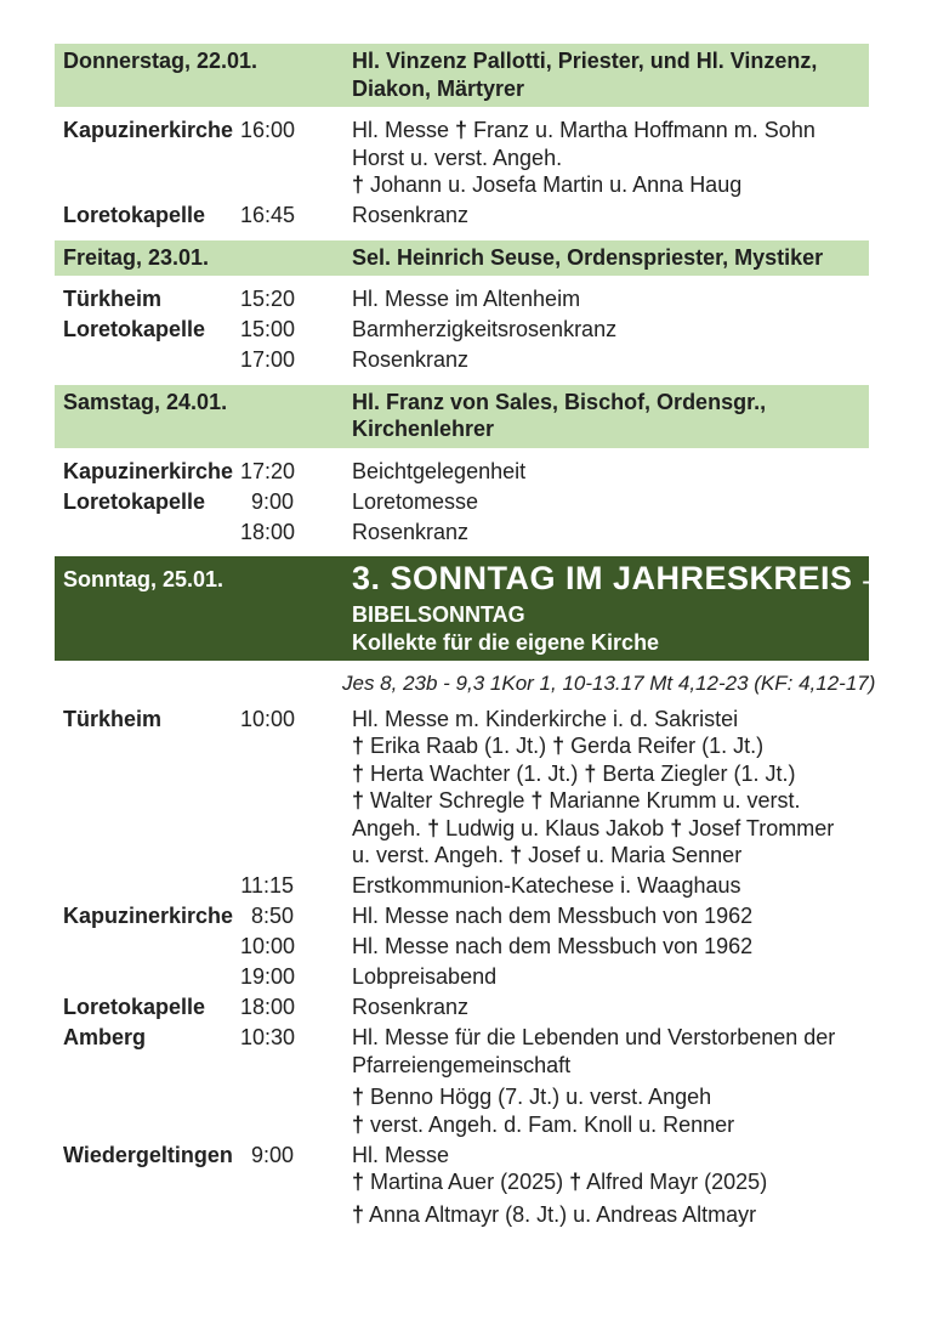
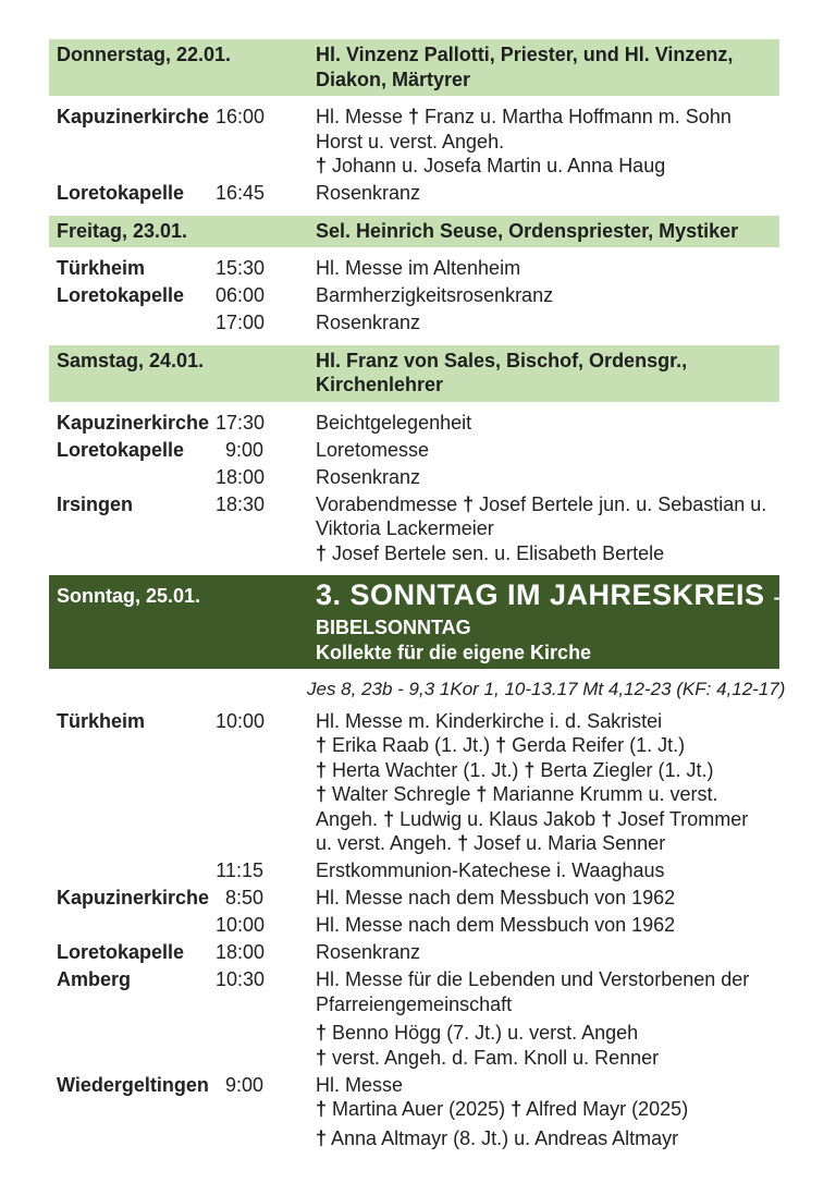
  Donnerstag, 22.01.
  Hl. Vinzenz Pallotti, Priester, und Hl. Vinzenz,
  Diakon, Märtyrer
  Kapuzinerkirche
  16:00
  Hl. Messe † Franz u. Martha Hoffmann m. Sohn
  Horst u. verst. Angeh.
  † Johann u. Josefa Martin u. Anna Haug
  Loretokapelle
  16:45
  Rosenkranz
  Freitag, 23.01.
  Sel. Heinrich Seuse, Ordenspriester, Mystiker
  Türkheim
- 15:20
+ 15:30
  Hl. Messe im Altenheim
  Loretokapelle
- 15:00
+ 06:00
  Barmherzigkeitsrosenkranz
  17:00
  Rosenkranz
  Samstag, 24.01.
  Hl. Franz von Sales, Bischof, Ordensgr.,
  Kirchenlehrer
  Kapuzinerkirche
- 17:20
+ 17:30
  Beichtgelegenheit
  Loretokapelle
  9:00
  Loretomesse
  18:00
  Rosenkranz
+ Irsingen
+ 18:30
+ Vorabendmesse † Josef Bertele jun. u. Sebastian u.
+ Viktoria Lackermeier
+ † Josef Bertele sen. u. Elisabeth Bertele
  Sonntag, 25.01.
  3. SONNTAG IM JAHRESKREIS –
  BIBELSONNTAG
  Kollekte für die eigene Kirche
  Jes 8, 23b - 9,3 1Kor 1, 10-13.17 Mt 4,12-23 (KF: 4,12-17)
  Türkheim
  10:00
  Hl. Messe m. Kinderkirche i. d. Sakristei
  † Erika Raab (1. Jt.) † Gerda Reifer (1. Jt.)
  † Herta Wachter (1. Jt.) † Berta Ziegler (1. Jt.)
  † Walter Schregle † Marianne Krumm u. verst.
  Angeh. † Ludwig u. Klaus Jakob † Josef Trommer
  u. verst. Angeh. † Josef u. Maria Senner
  11:15
  Erstkommunion-Katechese i. Waaghaus
  Kapuzinerkirche
  8:50
  Hl. Messe nach dem Messbuch von 1962
  10:00
  Hl. Messe nach dem Messbuch von 1962
- 19:00
- Lobpreisabend
  Loretokapelle
  18:00
  Rosenkranz
  Amberg
  10:30
  Hl. Messe für die Lebenden und Verstorbenen der
  Pfarreiengemeinschaft
  † Benno Högg (7. Jt.) u. verst. Angeh
  † verst. Angeh. d. Fam. Knoll u. Renner
  Wiedergeltingen
  9:00
  Hl. Messe
  † Martina Auer (2025) † Alfred Mayr (2025)
  † Anna Altmayr (8. Jt.) u. Andreas Altmayr
